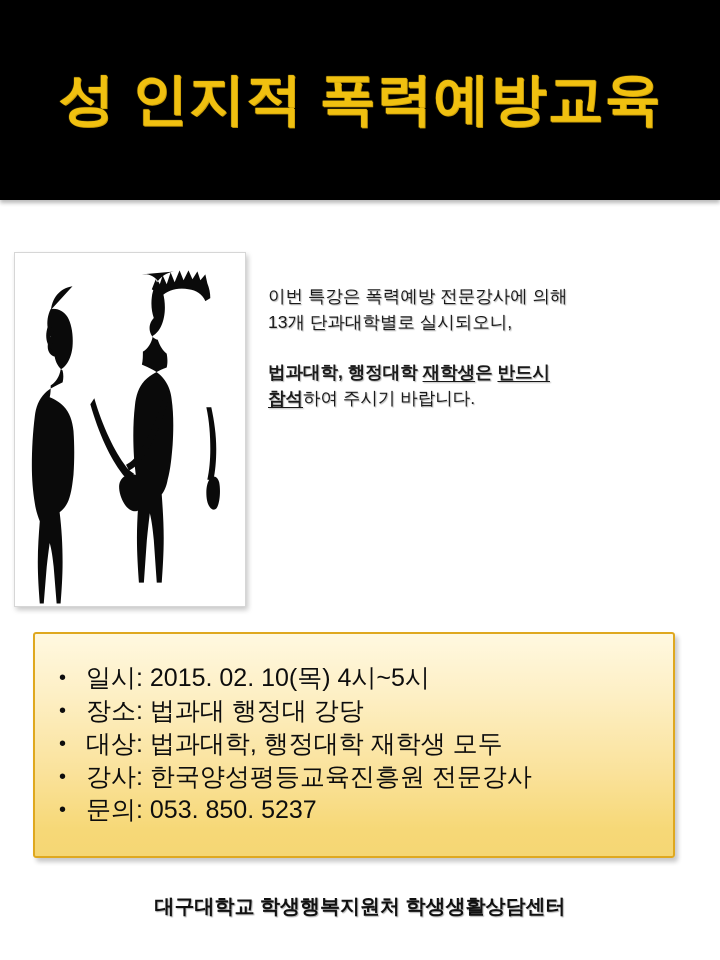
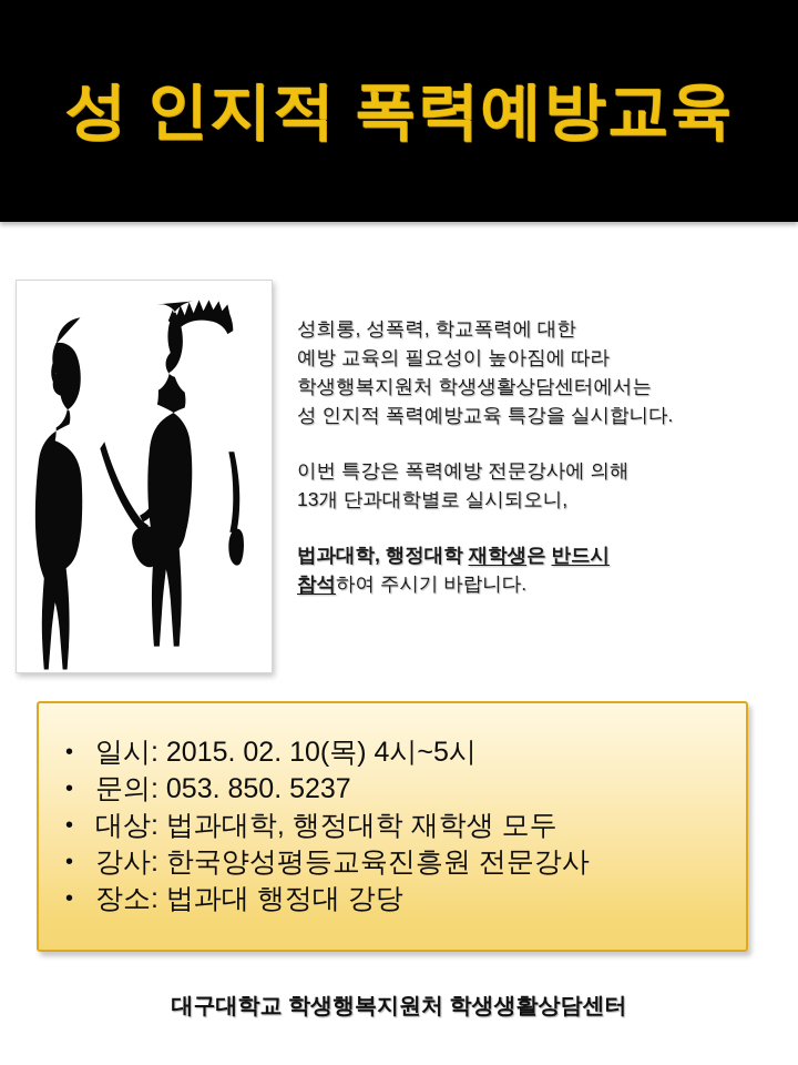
  성 인지적 폭력예방교육
+ 성희롱, 성폭력, 학교폭력에 대한
+ 예방 교육의 필요성이 높아짐에 따라
+ 학생행복지원처 학생생활상담센터에서는
+ 성 인지적 폭력예방교육 특강을 실시합니다.
  이번 특강은 폭력예방 전문강사에 의해
  13개 단과대학별로 실시되오니,
  법과대학, 행정대학 재학생은 반드시
  참석하여 주시기 바랍니다.
  •
  일시: 2015. 02. 10(목) 4시~5시
  •
- 장소: 법과대 행정대 강당
+ 문의: 053. 850. 5237
  •
  대상: 법과대학, 행정대학 재학생 모두
  •
  강사: 한국양성평등교육진흥원 전문강사
  •
- 문의: 053. 850. 5237
+ 장소: 법과대 행정대 강당
  대구대학교 학생행복지원처 학생생활상담센터
